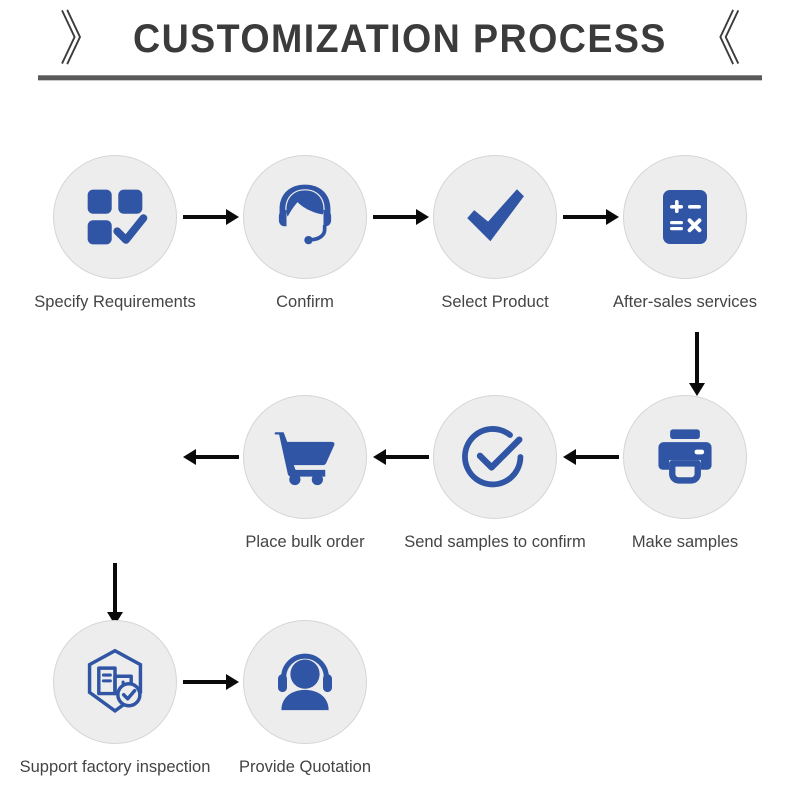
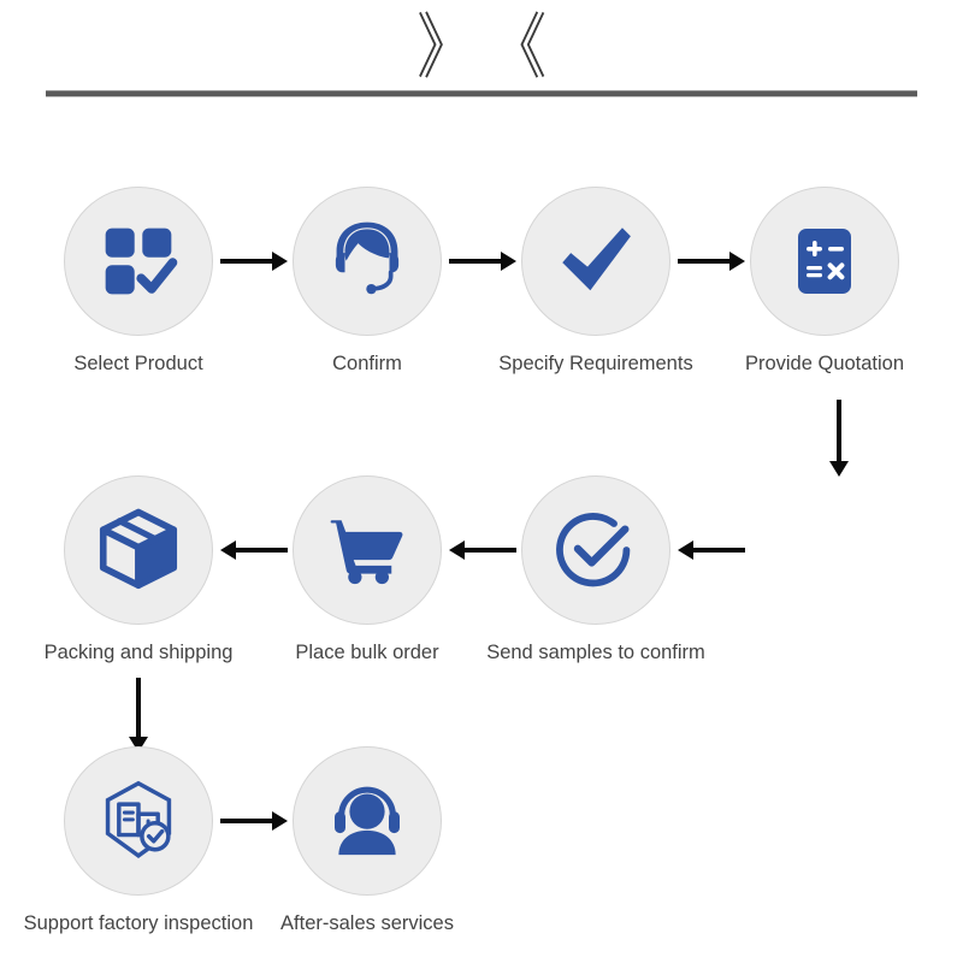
  》
- CUSTOMIZATION PROCESS
  《
- Specify Requirements
+ Select Product
  Confirm
- Select Product
+ Specify Requirements
- After-sales services
+ Provide Quotation
- Make samples
  Send samples to confirm
  Place bulk order
+ Packing and shipping
  Support factory inspection
- Provide Quotation
+ After-sales services
